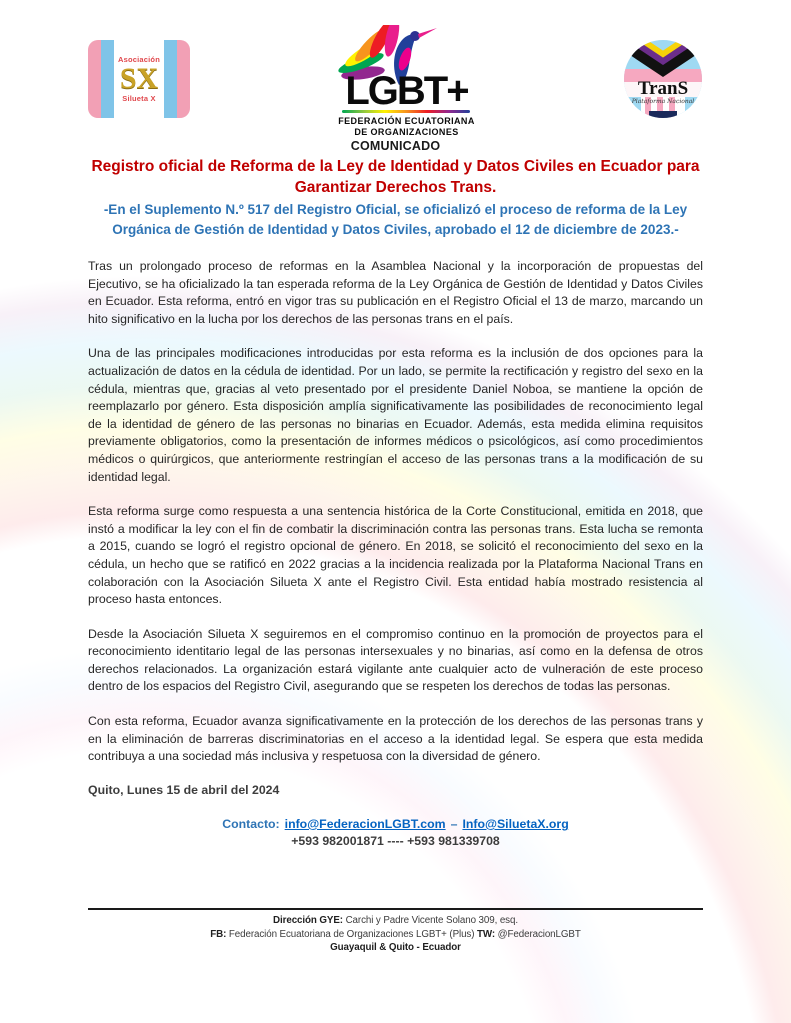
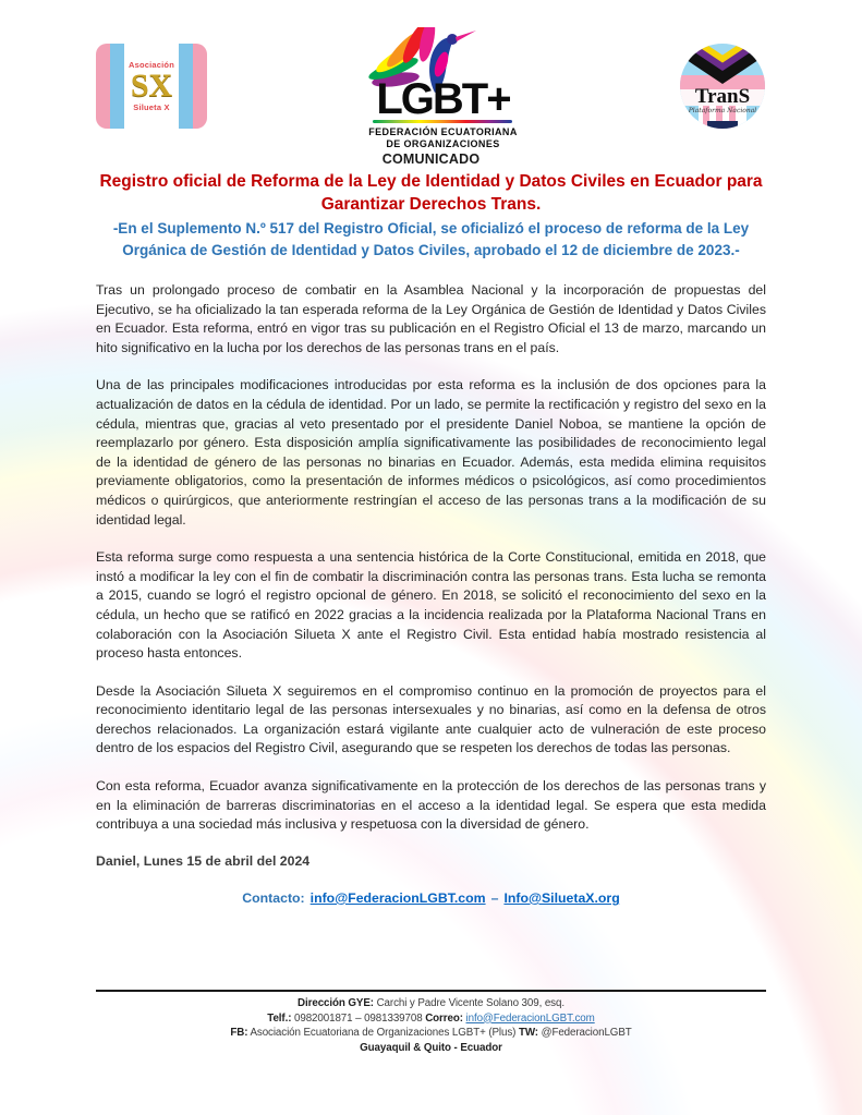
  Asociación
  SX
  Silueta X
  LGBT+
  FEDERACIÓN ECUATORIANA
  DE ORGANIZACIONES
  TranS
  COMUNICADO
  Registro oficial de Reforma de la Ley de Identidad y Datos Civiles en Ecuador para Garantizar Derechos Trans.
  -En el Suplemento N.º 517 del Registro Oficial, se oficializó el proceso de reforma de la Ley Orgánica de Gestión de Identidad y Datos Civiles, aprobado el 12 de diciembre de 2023.-
- Tras un prolongado proceso de reformas en la Asamblea Nacional y la incorporación de propuestas del Ejecutivo, se ha oficializado la tan esperada reforma de la Ley Orgánica de Gestión de Identidad y Datos Civiles en Ecuador. Esta reforma, entró en vigor tras su publicación en el Registro Oficial el 13 de marzo, marcando un hito significativo en la lucha por los derechos de las personas trans en el país.
+ Tras un prolongado proceso de combatir en la Asamblea Nacional y la incorporación de propuestas del Ejecutivo, se ha oficializado la tan esperada reforma de la Ley Orgánica de Gestión de Identidad y Datos Civiles en Ecuador. Esta reforma, entró en vigor tras su publicación en el Registro Oficial el 13 de marzo, marcando un hito significativo en la lucha por los derechos de las personas trans en el país.
  Una de las principales modificaciones introducidas por esta reforma es la inclusión de dos opciones para la actualización de datos en la cédula de identidad. Por un lado, se permite la rectificación y registro del sexo en la cédula, mientras que, gracias al veto presentado por el presidente Daniel Noboa, se mantiene la opción de reemplazarlo por género. Esta disposición amplía significativamente las posibilidades de reconocimiento legal de la identidad de género de las personas no binarias en Ecuador. Además, esta medida elimina requisitos previamente obligatorios, como la presentación de informes médicos o psicológicos, así como procedimientos médicos o quirúrgicos, que anteriormente restringían el acceso de las personas trans a la modificación de su identidad legal.
  Esta reforma surge como respuesta a una sentencia histórica de la Corte Constitucional, emitida en 2018, que instó a modificar la ley con el fin de combatir la discriminación contra las personas trans. Esta lucha se remonta a 2015, cuando se logró el registro opcional de género. En 2018, se solicitó el reconocimiento del sexo en la cédula, un hecho que se ratificó en 2022 gracias a la incidencia realizada por la Plataforma Nacional Trans en colaboración con la Asociación Silueta X ante el Registro Civil. Esta entidad había mostrado resistencia al proceso hasta entonces.
  Desde la Asociación Silueta X seguiremos en el compromiso continuo en la promoción de proyectos para el reconocimiento identitario legal de las personas intersexuales y no binarias, así como en la defensa de otros derechos relacionados. La organización estará vigilante ante cualquier acto de vulneración de este proceso dentro de los espacios del Registro Civil, asegurando que se respeten los derechos de todas las personas.
  Con esta reforma, Ecuador avanza significativamente en la protección de los derechos de las personas trans y en la eliminación de barreras discriminatorias en el acceso a la identidad legal. Se espera que esta medida contribuya a una sociedad más inclusiva y respetuosa con la diversidad de género.
- Quito, Lunes 15 de abril del 2024
+ Daniel, Lunes 15 de abril del 2024
  Contacto: info@FederacionLGBT.com – Info@SiluetaX.org
- +593 982001871 ---- +593 981339708
  Dirección GYE: Carchi y Padre Vicente Solano 309, esq.
+ Telf.: 0982001871 – 0981339708 Correo: info@FederacionLGBT.com
- FB: Federación Ecuatoriana de Organizaciones LGBT+ (Plus) TW: @FederacionLGBT
+ FB: Asociación Ecuatoriana de Organizaciones LGBT+ (Plus) TW: @FederacionLGBT
  Guayaquil & Quito - Ecuador
